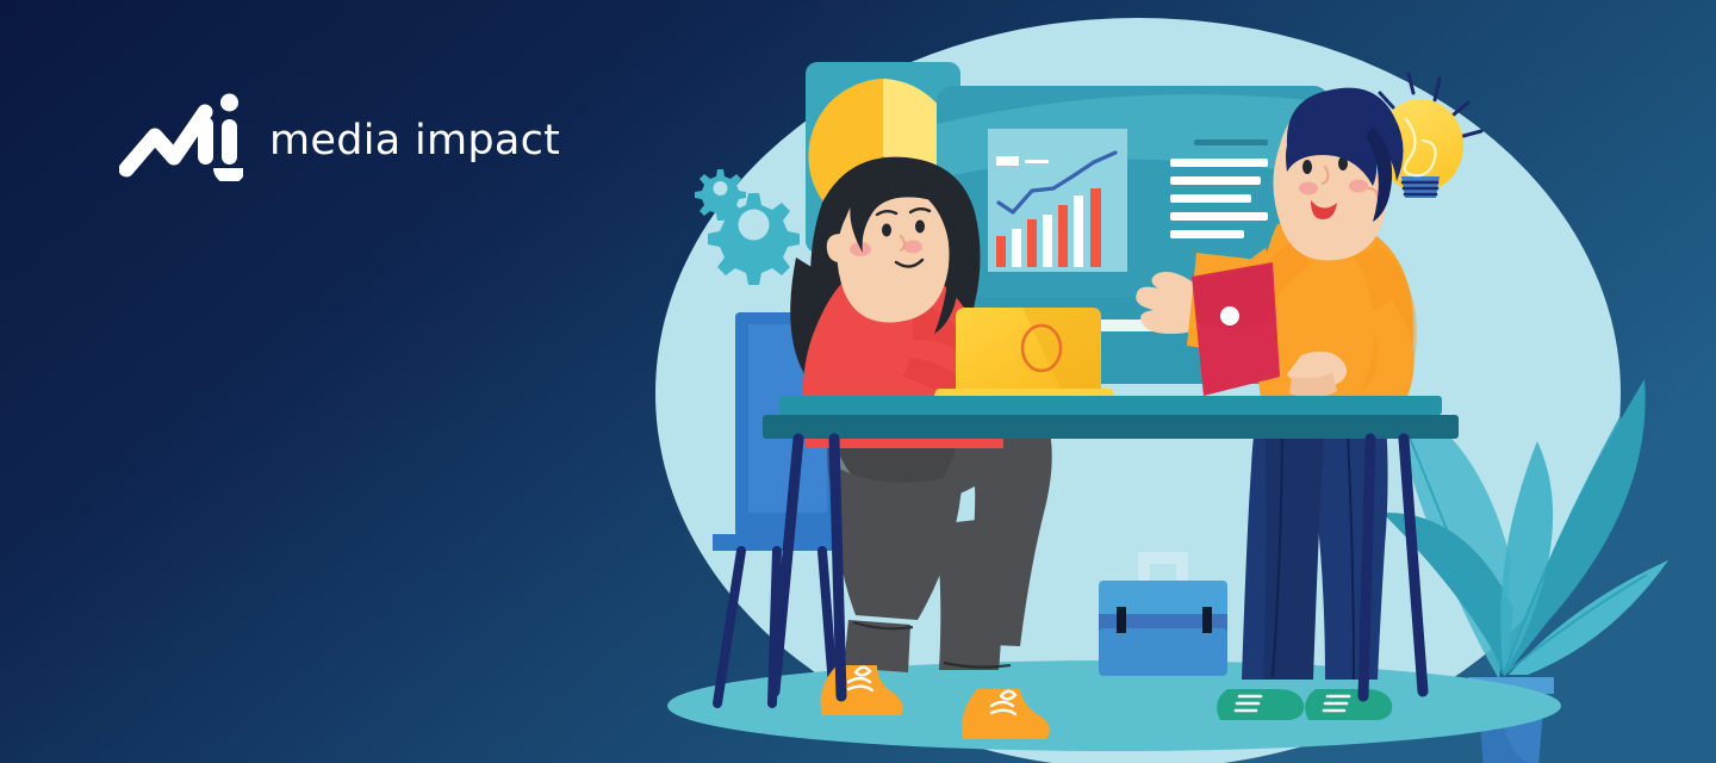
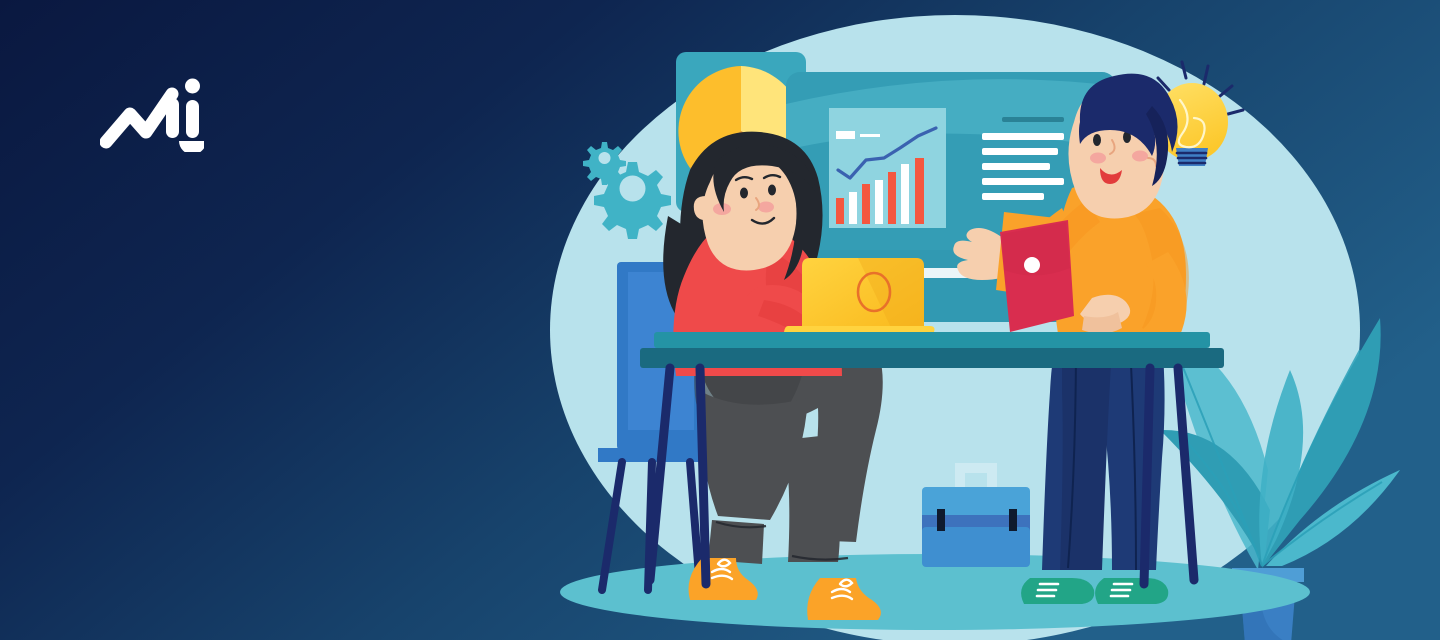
- media impact
